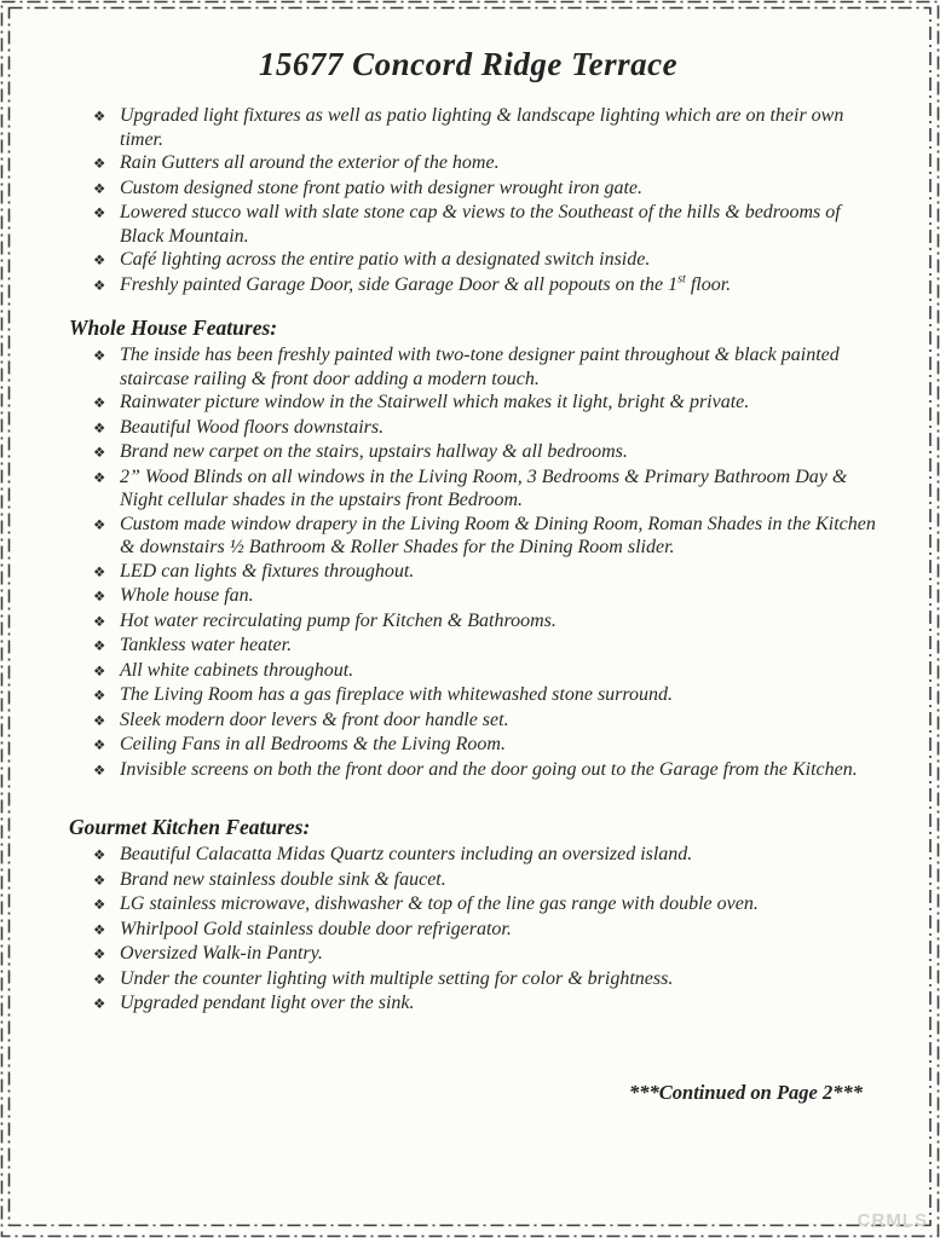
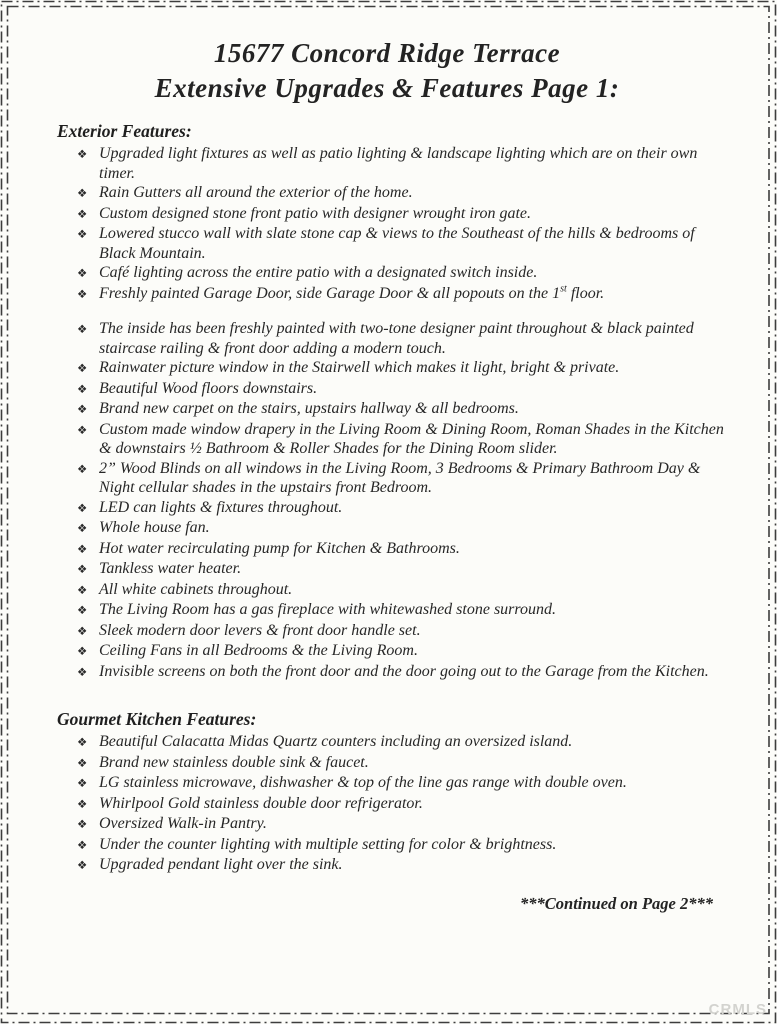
  15677 Concord Ridge Terrace
+ Extensive Upgrades & Features Page 1:
+ Exterior Features:
  ❖
  Upgraded light fixtures as well as patio lighting & landscape lighting which are on their own timer.
  ❖
  Rain Gutters all around the exterior of the home.
  ❖
  Custom designed stone front patio with designer wrought iron gate.
  ❖
  Lowered stucco wall with slate stone cap & views to the Southeast of the hills & bedrooms of Black Mountain.
  ❖
  Café lighting across the entire patio with a designated switch inside.
  ❖
  Freshly painted Garage Door, side Garage Door & all popouts on the 1st floor.
- Whole House Features:
  ❖
  The inside has been freshly painted with two-tone designer paint throughout & black painted staircase railing & front door adding a modern touch.
  ❖
  Rainwater picture window in the Stairwell which makes it light, bright & private.
  ❖
  Beautiful Wood floors downstairs.
  ❖
  Brand new carpet on the stairs, upstairs hallway & all bedrooms.
  ❖
- 2” Wood Blinds on all windows in the Living Room, 3 Bedrooms & Primary Bathroom Day & Night cellular shades in the upstairs front Bedroom.
+ Custom made window drapery in the Living Room & Dining Room, Roman Shades in the Kitchen & downstairs ½ Bathroom & Roller Shades for the Dining Room slider.
  ❖
- Custom made window drapery in the Living Room & Dining Room, Roman Shades in the Kitchen & downstairs ½ Bathroom & Roller Shades for the Dining Room slider.
+ 2” Wood Blinds on all windows in the Living Room, 3 Bedrooms & Primary Bathroom Day & Night cellular shades in the upstairs front Bedroom.
  ❖
  LED can lights & fixtures throughout.
  ❖
  Whole house fan.
  ❖
  Hot water recirculating pump for Kitchen & Bathrooms.
  ❖
  Tankless water heater.
  ❖
  All white cabinets throughout.
  ❖
  The Living Room has a gas fireplace with whitewashed stone surround.
  ❖
  Sleek modern door levers & front door handle set.
  ❖
  Ceiling Fans in all Bedrooms & the Living Room.
  ❖
  Invisible screens on both the front door and the door going out to the Garage from the Kitchen.
  Gourmet Kitchen Features:
  ❖
  Beautiful Calacatta Midas Quartz counters including an oversized island.
  ❖
  Brand new stainless double sink & faucet.
  ❖
  LG stainless microwave, dishwasher & top of the line gas range with double oven.
  ❖
  Whirlpool Gold stainless double door refrigerator.
  ❖
  Oversized Walk-in Pantry.
  ❖
  Under the counter lighting with multiple setting for color & brightness.
  ❖
  Upgraded pendant light over the sink.
  ***Continued on Page 2***
  CRMLS
